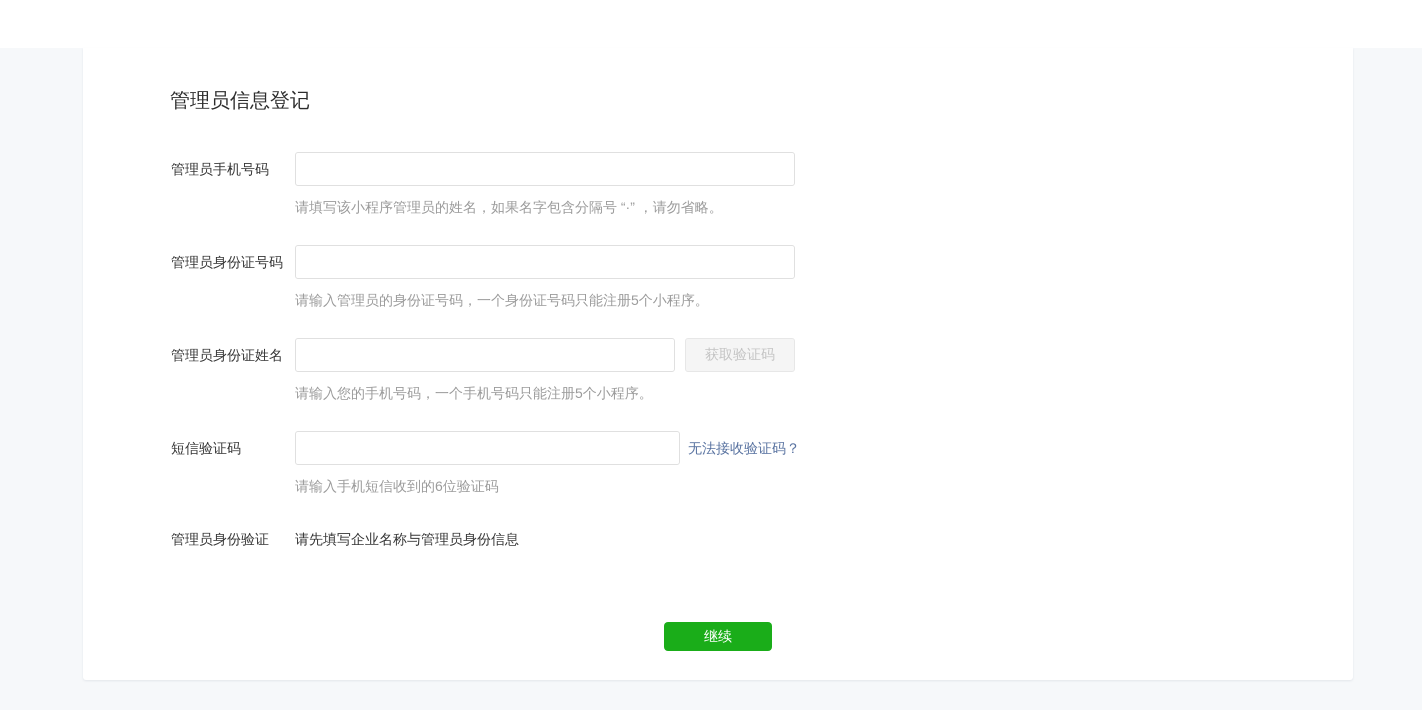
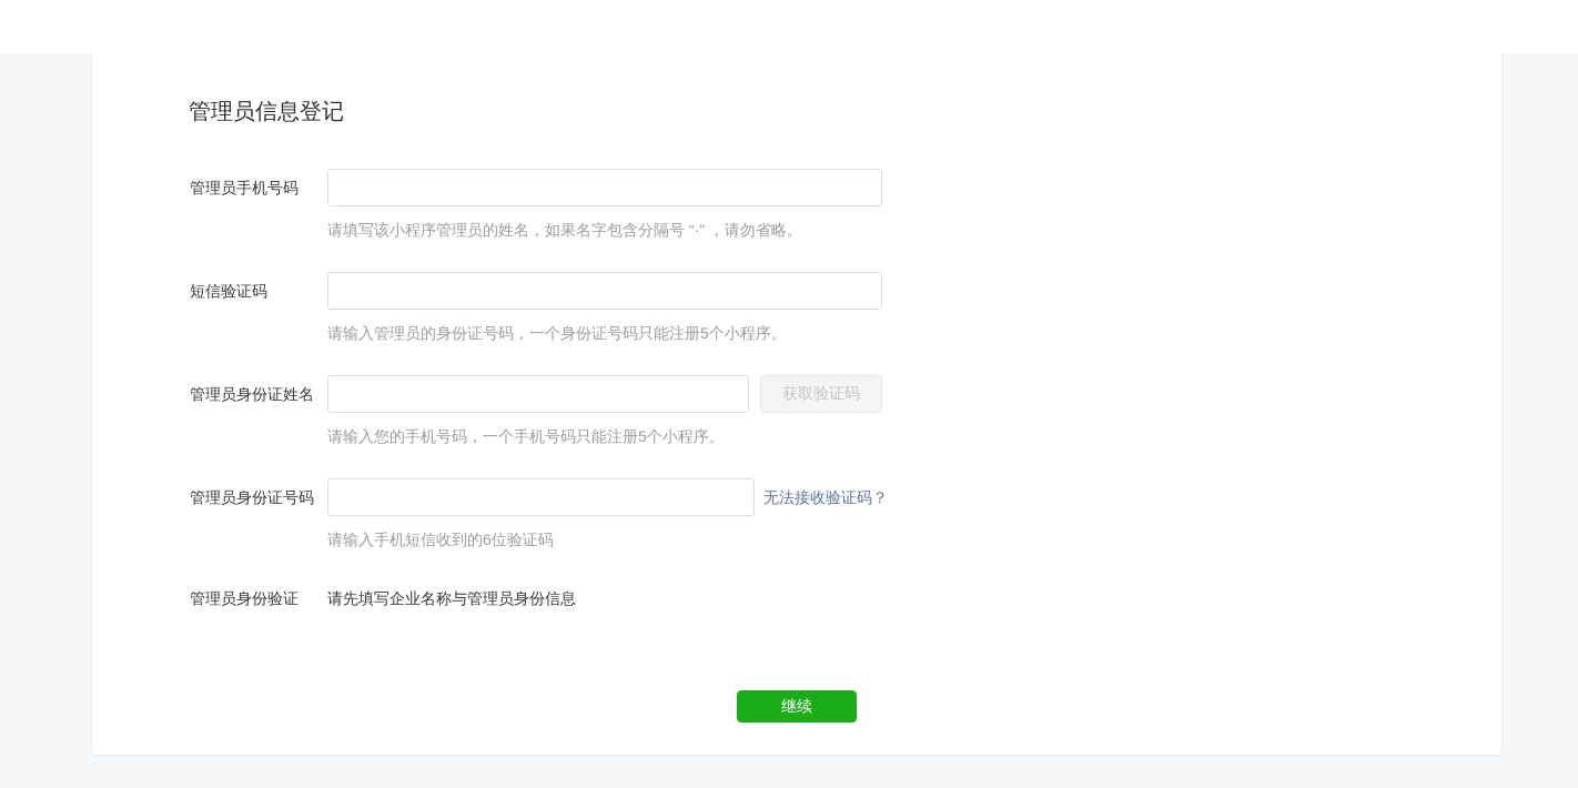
  管理员信息登记
  管理员手机号码
  请填写该小程序管理员的姓名，如果名字包含分隔号 “·” ，请勿省略。
- 管理员身份证号码
+ 短信验证码
  请输入管理员的身份证号码，一个身份证号码只能注册5个小程序。
  管理员身份证姓名
  获取验证码
  请输入您的手机号码，一个手机号码只能注册5个小程序。
- 短信验证码
+ 管理员身份证号码
  无法接收验证码？
  请输入手机短信收到的6位验证码
  管理员身份验证
  请先填写企业名称与管理员身份信息
  继续
